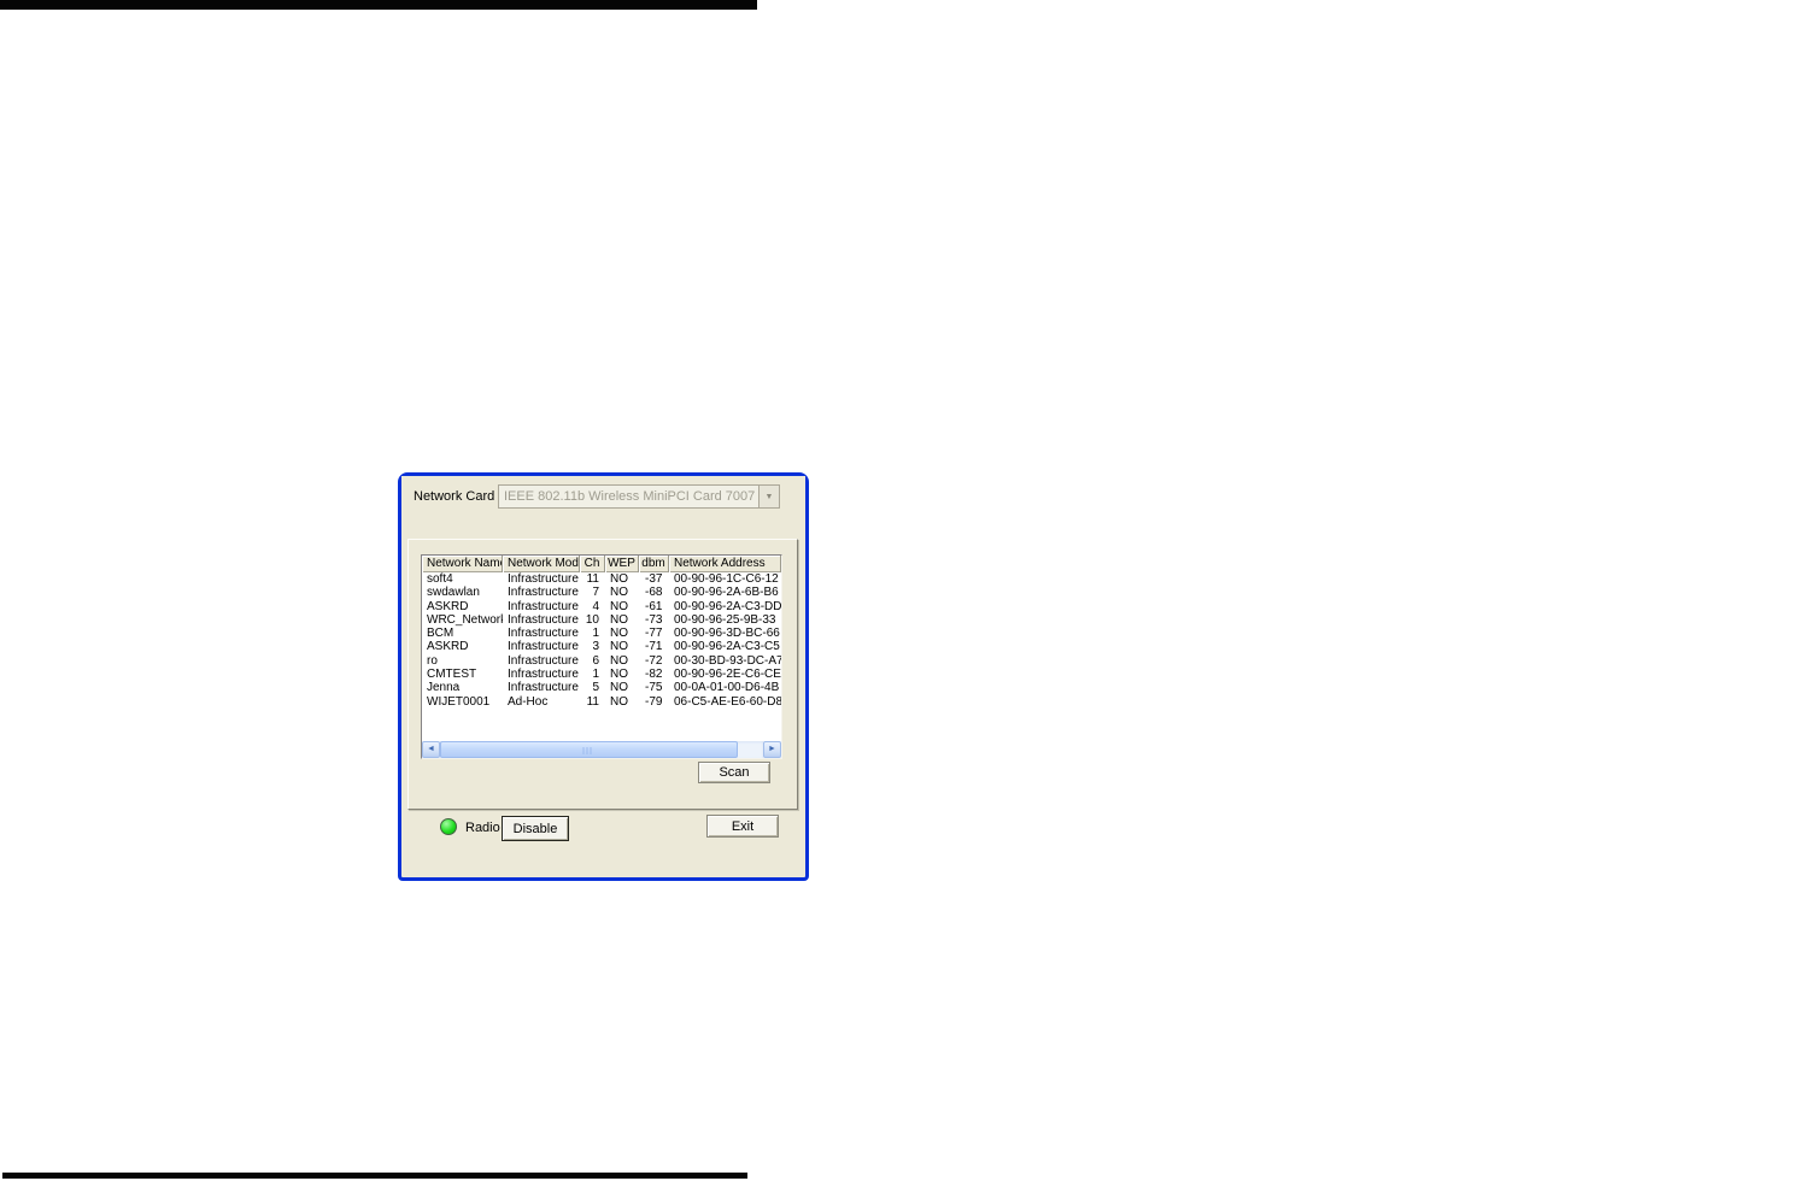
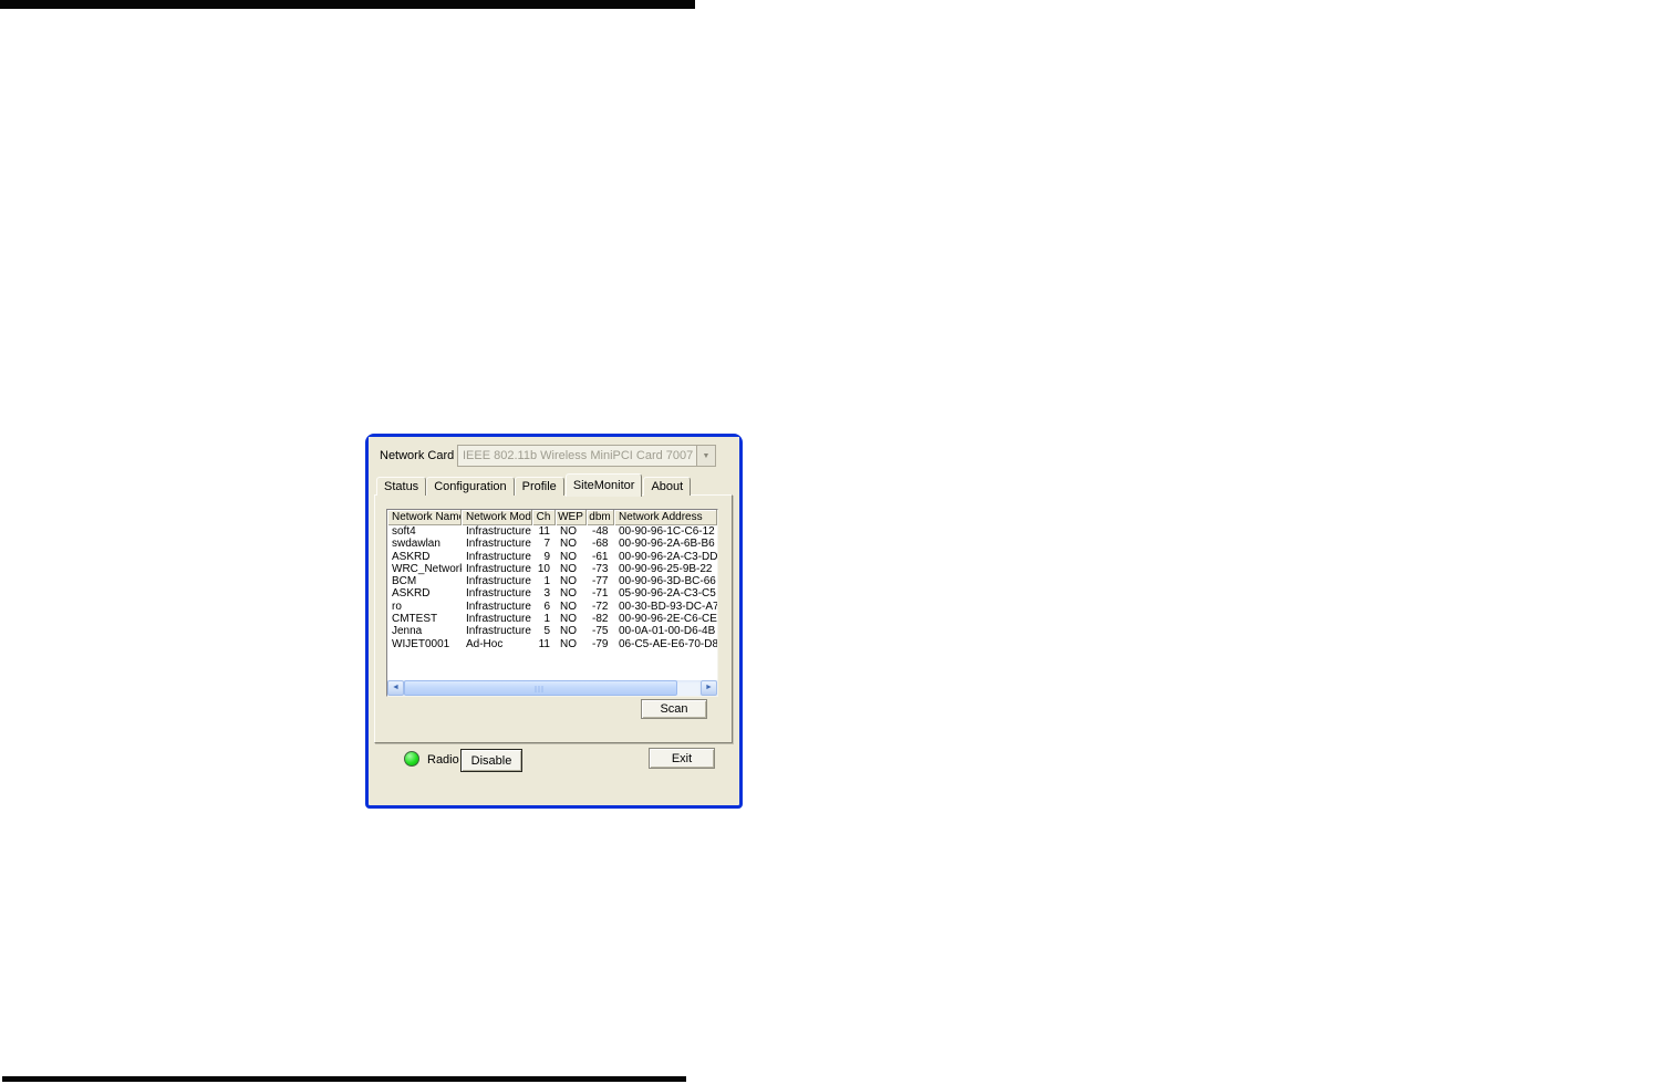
  Network Card
  IEEE 802.11b Wireless MiniPCI Card 7007
+ Status
+ Configuration
+ Profile
+ SiteMonitor
+ About
  Network Nam
  Network Mod
  Ch
  WEP
  dbm
  Network Address
  soft4
  Infrastructure
  11
  NO
- -37
+ -48
  00-90-96-1C-C6-12
  swdawlan
  Infrastructure
  7
  NO
  -68
  00-90-96-2A-6B-B6
  ASKRD
  Infrastructure
- 4
+ 9
  NO
  -61
  00-90-96-2A-C3-DD
  WRC_Networ
  Infrastructure
  10
  NO
  -73
- 00-90-96-25-9B-33
+ 00-90-96-25-9B-22
  BCM
  Infrastructure
  1
  NO
  -77
  00-90-96-3D-BC-66
  ASKRD
  Infrastructure
  3
  NO
  -71
- 00-90-96-2A-C3-C5
+ 05-90-96-2A-C3-C5
  ro
  Infrastructure
  6
  NO
  -72
  00-30-BD-93-DC-A7
  CMTEST
  Infrastructure
  1
  NO
  -82
  00-90-96-2E-C6-CE
  Jenna
  Infrastructure
  5
  NO
  -75
  00-0A-01-00-D6-4B
  WIJET0001
  Ad-Hoc
  11
  NO
  -79
- 06-C5-AE-E6-60-D8
+ 06-C5-AE-E6-70-D8
  Scan
  Radio
  Disable
  Exit
